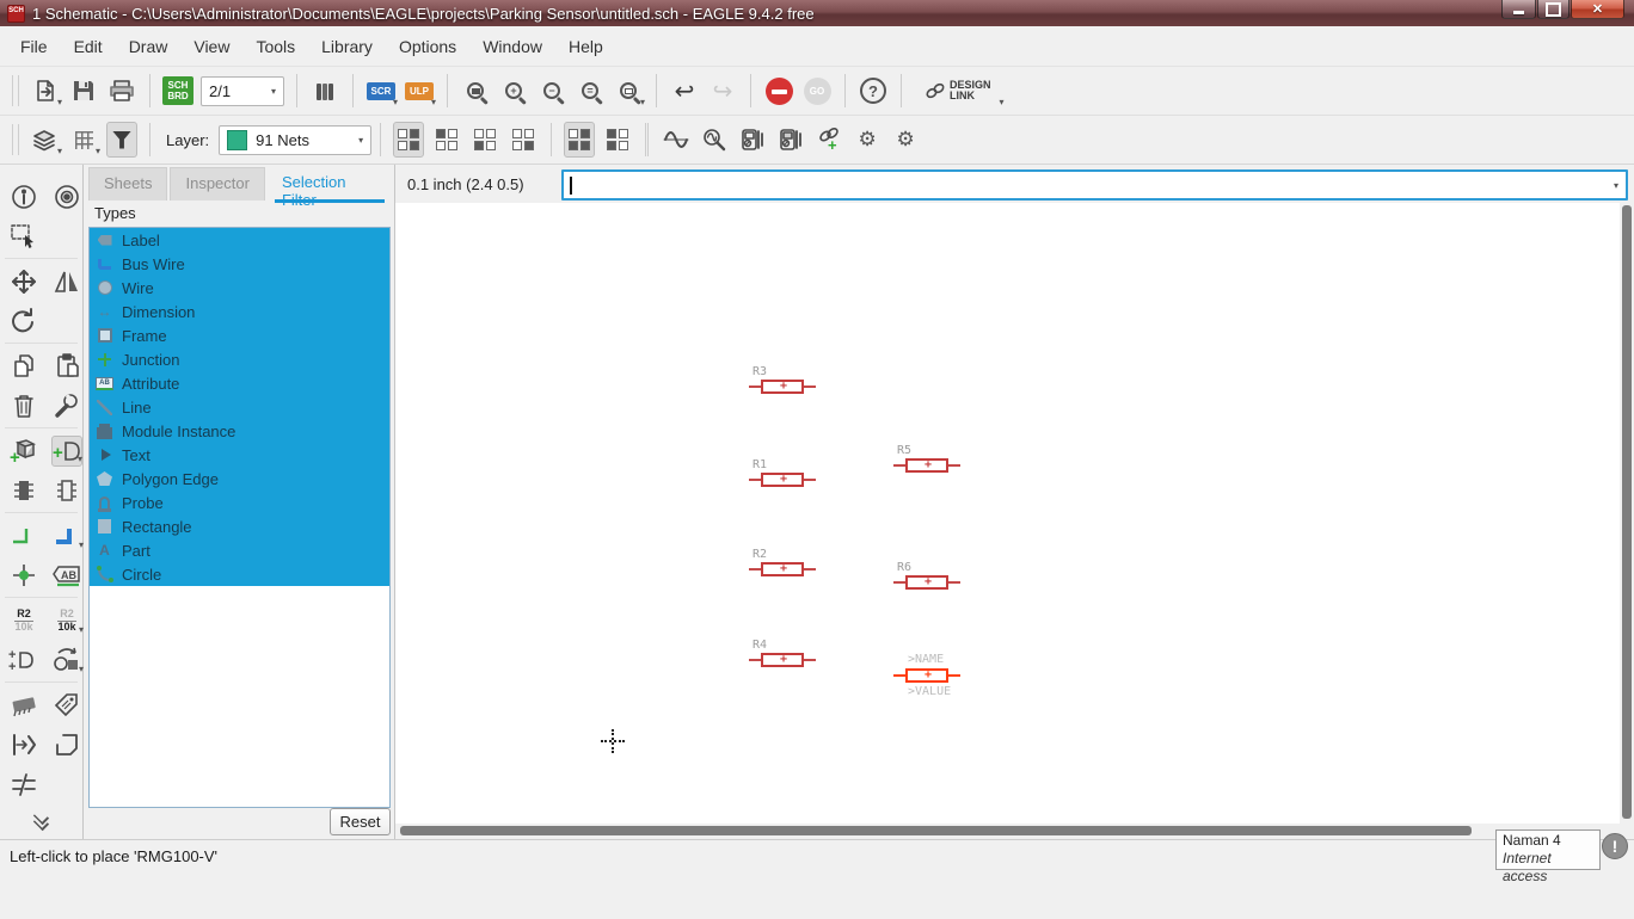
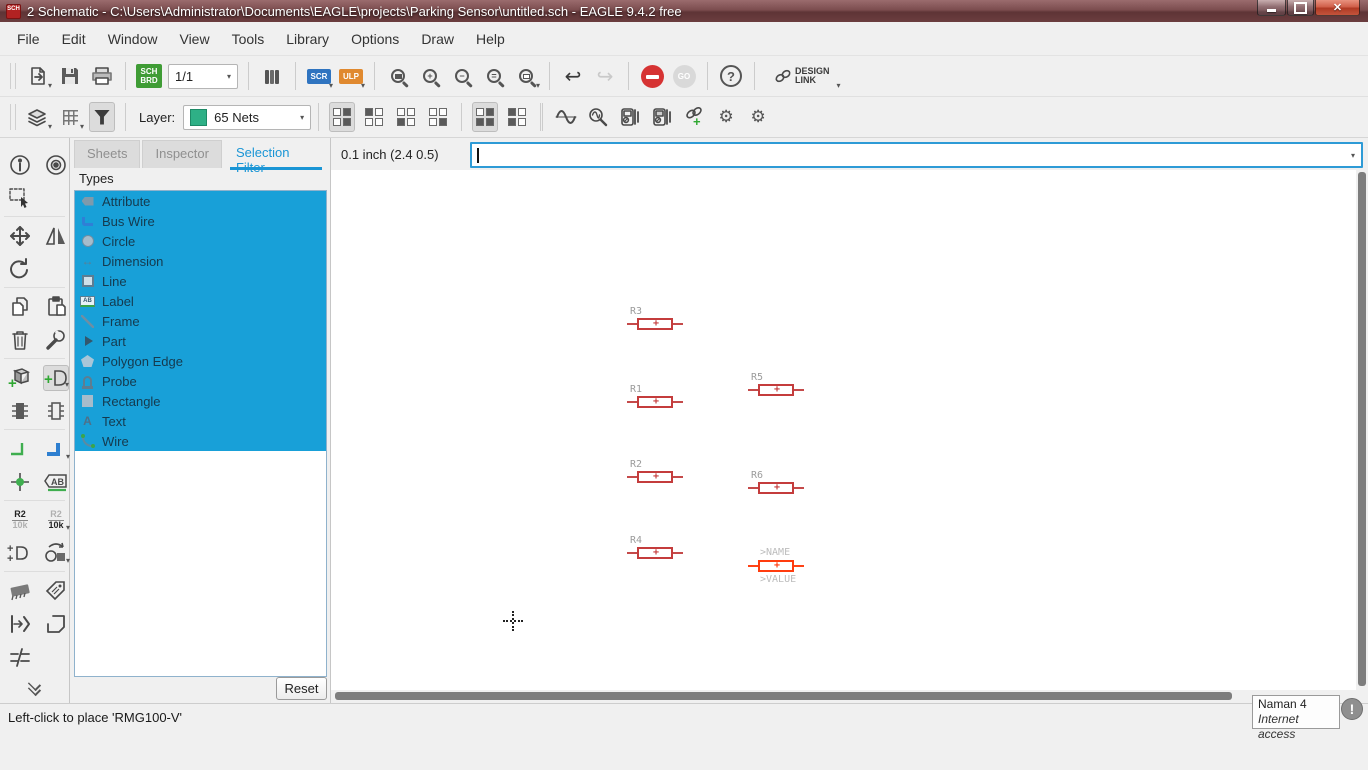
- 1 Schematic - C:\Users\Administrator\Documents\EAGLE\projects\Parking Sensor\untitled.sch - EAGLE 9.4.2 free
+ 2 Schematic - C:\Users\Administrator\Documents\EAGLE\projects\Parking Sensor\untitled.sch - EAGLE 9.4.2 free
  File
  Edit
- Draw
+ Window
  View
  Tools
  Library
  Options
- Window
+ Draw
  Help
  SCH
  BRD
- 2/1
+ 1/1
  ▾
  SCR
  ULP
  +
  −
  =
  GO
  ?
  DESIGN
  LINK
  Layer:
- 91 Nets
+ 65 Nets
  ▾
  +
  +
  +
  AB
  R2
  10k
  R2
  10k
  +
  +
  Sheets
  Inspector
  Selection Filter
  Types
- Label
+ Attribute
  Bus Wire
- Wire
+ Circle
  Dimension
- Frame
+ Line
- Junction
- Attribute
+ Label
- Line
+ Frame
- Module Instance
- Text
+ Part
  Polygon Edge
  Probe
  Rectangle
  A
- Part
+ Text
- Circle
+ Wire
  Reset
  0.1 inch (2.4 0.5)
  ▾
  +
  R3
  +
  R1
  +
  R5
  +
  R2
  +
  R6
  +
  R4
  +
  >NAME
  >VALUE
  Left-click to place 'RMG100-V'
  Naman 4
  Internet access
